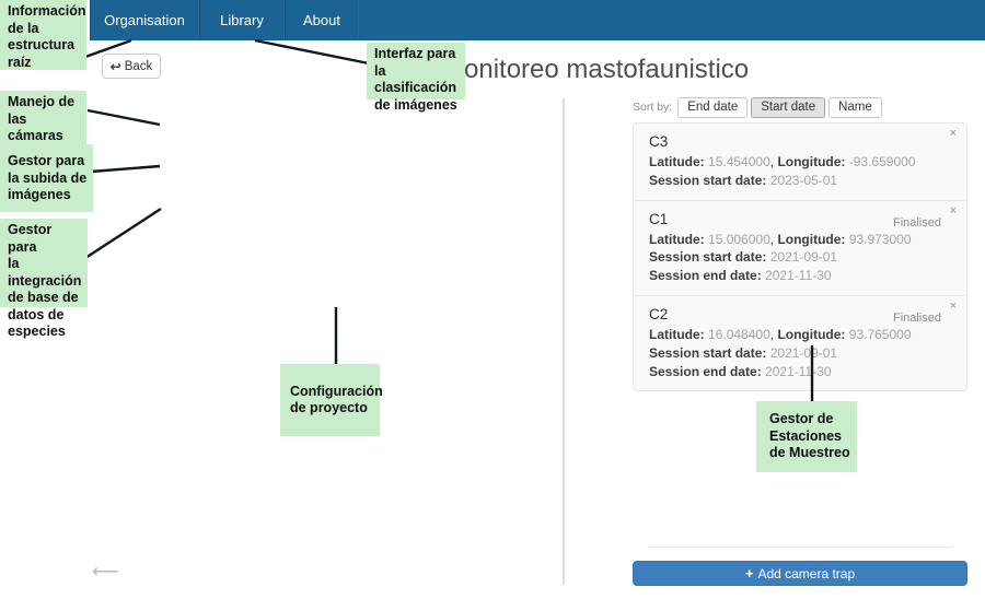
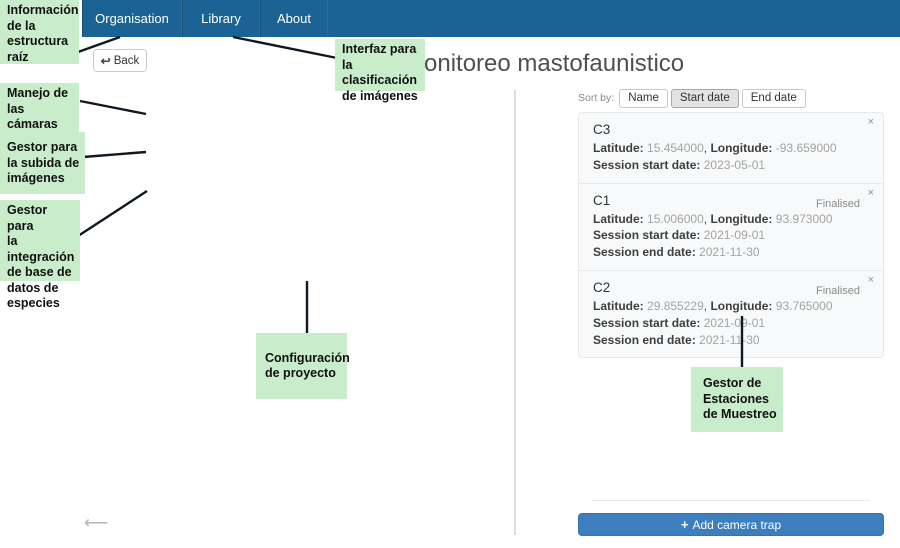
  Organisation
  Library
  About
  ↩
  Back
  onitoreo mastofaunistico
  Sort by:
- End date
+ Name
  Start date
- Name
+ End date
  ×
  C3
  Latitude: 15.454000, Longitude: -93.659000
  Session start date: 2023-05-01
  ×
  Finalised
  C1
  Latitude: 15.006000, Longitude: 93.973000
  Session start date: 2021-09-01
  Session end date: 2021-11-30
  ×
  Finalised
  C2
- Latitude: 16.048400, Longitude: 93.765000
+ Latitude: 29.855229, Longitude: 93.765000
  Session start date: 2021-09-01
  Session end date: 2021-11-30
  +
  Add camera trap
  ⟵
  Información
  de la
  estructura
  raíz
  Manejo de las
  cámaras
  Gestor para
  la subida de
  imágenes
  Gestor para
  la integración
  de base de
  datos de
  especies
  Interfaz para la
  clasificación
  de imágenes
  Configuración
  de proyecto
  Gestor de
  Estaciones
  de Muestreo
